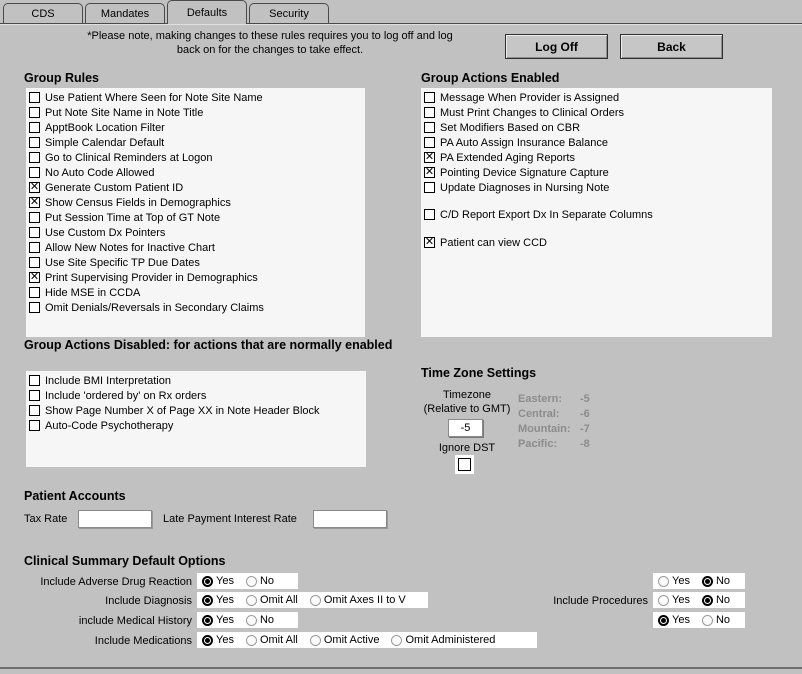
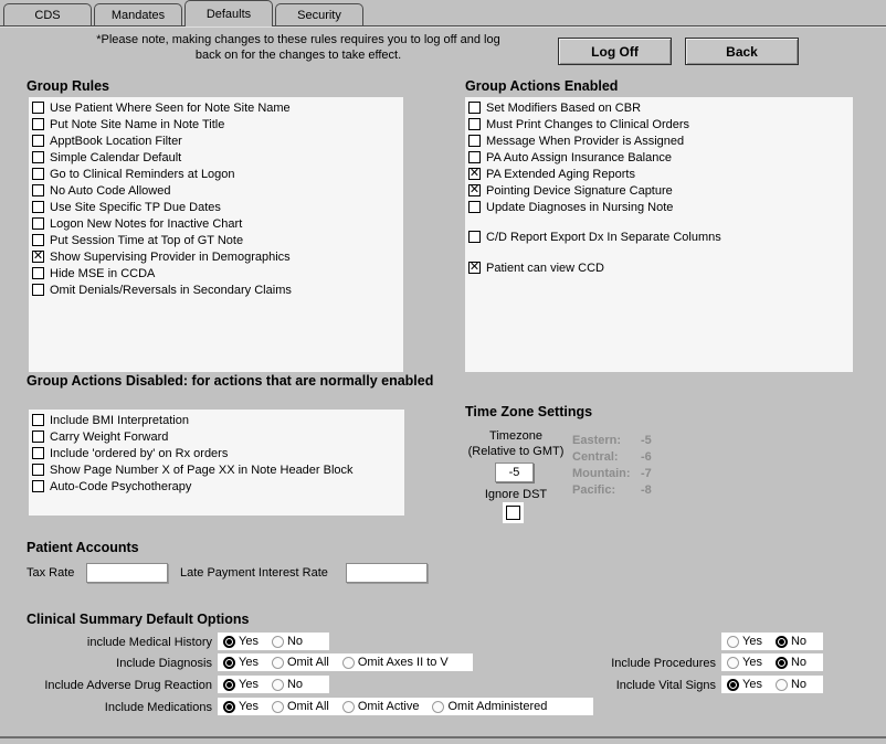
  CDS
  Mandates
  Defaults
  Security
  *Please note, making changes to these rules requires you to log off and log
  back on for the changes to take effect.
  Log Off
  Back
  Group Rules
  Use Patient Where Seen for Note Site Name
  Put Note Site Name in Note Title
  ApptBook Location Filter
  Simple Calendar Default
  Go to Clinical Reminders at Logon
  No Auto Code Allowed
- Generate Custom Patient ID
- Show Census Fields in Demographics
- Put Session Time at Top of GT Note
+ Use Site Specific TP Due Dates
- Use Custom Dx Pointers
- Allow New Notes for Inactive Chart
+ Logon New Notes for Inactive Chart
- Use Site Specific TP Due Dates
+ Put Session Time at Top of GT Note
- Print Supervising Provider in Demographics
+ Show Supervising Provider in Demographics
  Hide MSE in CCDA
  Omit Denials/Reversals in Secondary Claims
  Group Actions Enabled
- Message When Provider is Assigned
+ Set Modifiers Based on CBR
  Must Print Changes to Clinical Orders
- Set Modifiers Based on CBR
+ Message When Provider is Assigned
  PA Auto Assign Insurance Balance
  PA Extended Aging Reports
  Pointing Device Signature Capture
  Update Diagnoses in Nursing Note
  C/D Report Export Dx In Separate Columns
  Patient can view CCD
  Group Actions Disabled: for actions that are normally enabled
  Include BMI Interpretation
+ Carry Weight Forward
  Include 'ordered by' on Rx orders
  Show Page Number X of Page XX in Note Header Block
  Auto-Code Psychotherapy
  Time Zone Settings
  Timezone
  (Relative to GMT)
  Eastern:
  -5
  Central:
  -6
  Mountain:
  -7
  Pacific:
  -8
  -5
  Ignore DST
  Patient Accounts
  Tax Rate
  Late Payment Interest Rate
  Clinical Summary Default Options
- Include Adverse Drug Reaction
+ include Medical History
  Yes
  No
  Include Diagnosis
  Yes
  Omit All
  Omit Axes II to V
- include Medical History
+ Include Adverse Drug Reaction
  Yes
  No
  Include Medications
  Yes
  Omit All
  Omit Active
  Omit Administered
  Yes
  No
  Include Procedures
  Yes
  No
+ Include Vital Signs
  Yes
  No
